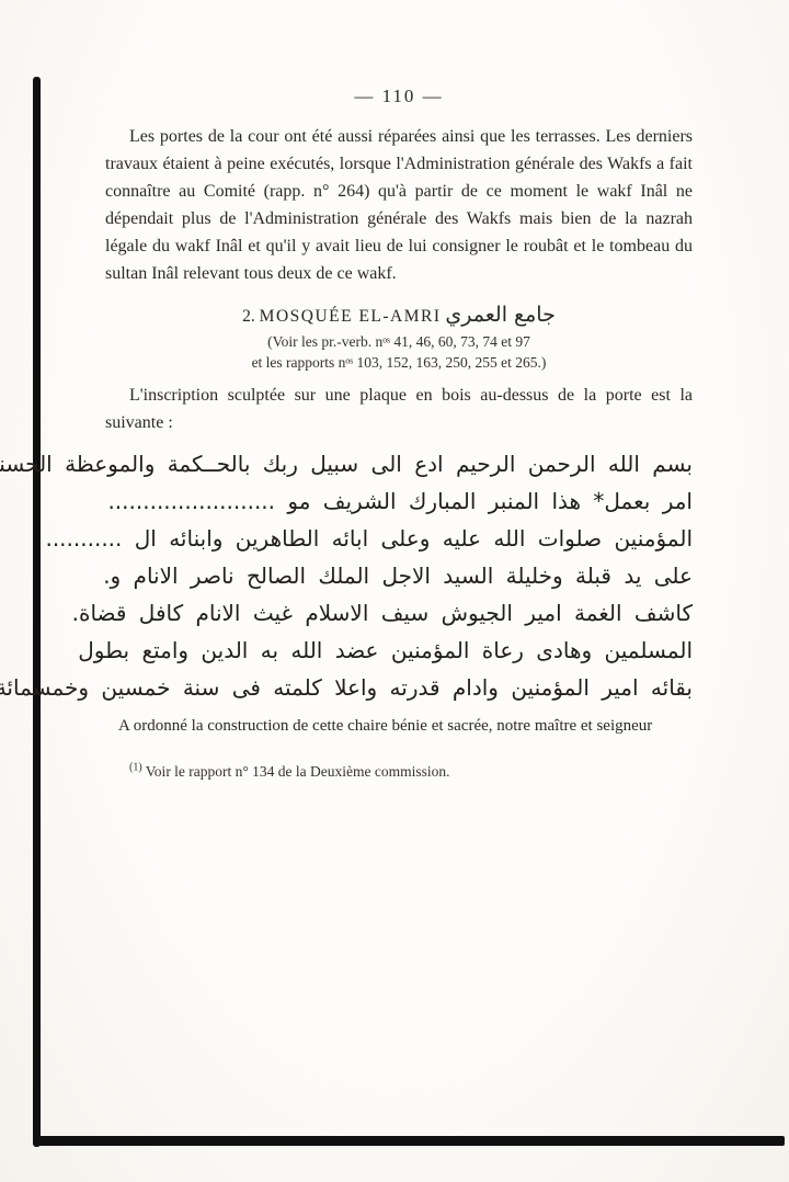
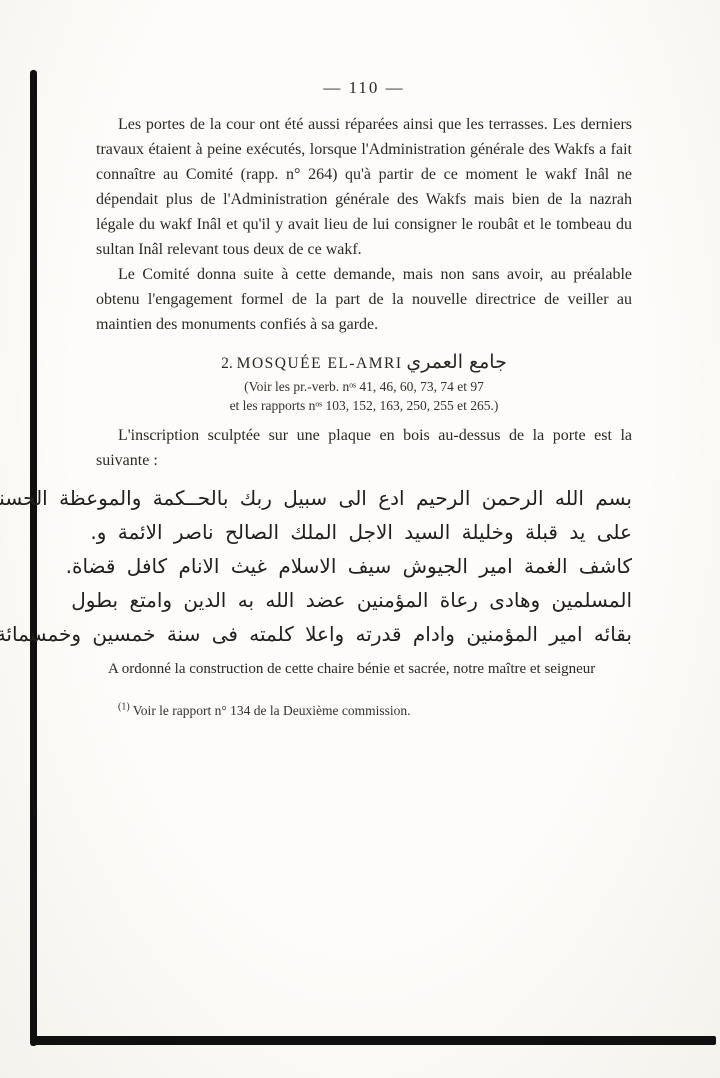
  — 110 —
  Les portes de la cour ont été aussi réparées ainsi que les terrasses. Les derniers travaux étaient à peine exécutés, lorsque l'Administration générale des Wakfs a fait connaître au Comité (rapp. n° 264) qu'à partir de ce moment le wakf Inâl ne dépendait plus de l'Administration générale des Wakfs mais bien de la nazrah légale du wakf Inâl et qu'il y avait lieu de lui consigner le roubât et le tombeau du sultan Inâl relevant tous deux de ce wakf.
+ Le Comité donna suite à cette demande, mais non sans avoir, au préalable obtenu l'engagement formel de la part de la nouvelle directrice de veiller au maintien des monuments confiés à sa garde.
  2. MOSQUÉE EL-AMRI جامع العمري
  (Voir les pr.-verb. nᵒˢ 41, 46, 60, 73, 74 et 97
  et les rapports nᵒˢ 103, 152, 163, 250, 255 et 265.)
  L'inscription sculptée sur une plaque en bois au-dessus de la porte est la suivante :
  بسم الله الرحمن الرحيم ادع الى سبيل ربك بالحــكمة والموعظة الحسن
- امر بعمل* هذا المنبر المبارك الشريف مو ........................
- المؤمنين صلوات الله عليه وعلى ابائه الطاهرين وابنائه ال ...........
- على يد قبلة وخليلة السيد الاجل الملك الصالح ناصر الانام و.
+ على يد قبلة وخليلة السيد الاجل الملك الصالح ناصر الائمة و.
  كاشف الغمة امير الجيوش سيف الاسلام غيث الانام كافل قضاة.
  المسلمين وهادى رعاة المؤمنين عضد الله به الدين وامتع بطول
  بقائه امير المؤمنين وادام قدرته واعلا كلمته فى سنة خمسين وخمسمائة
  A ordonné la construction de cette chaire bénie et sacrée, notre maître et seigneur
  (1) Voir le rapport n° 134 de la Deuxième commission.
